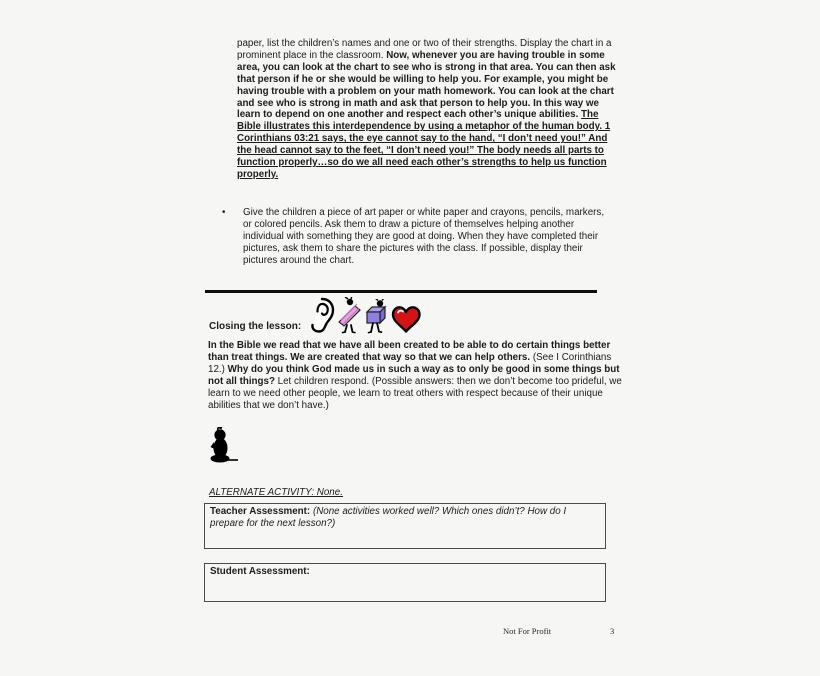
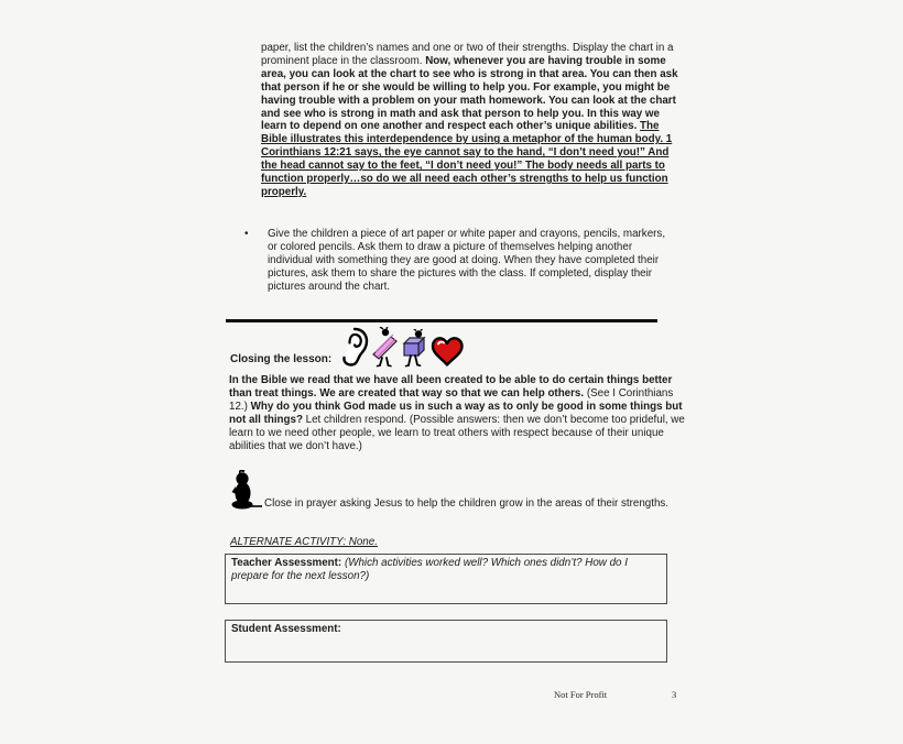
- paper, list the children’s names and one or two of their strengths. Display the chart in a prominent place in the classroom. Now, whenever you are having trouble in some area, you can look at the chart to see who is strong in that area. You can then ask that person if he or she would be willing to help you. For example, you might be having trouble with a problem on your math homework. You can look at the chart and see who is strong in math and ask that person to help you. In this way we learn to depend on one another and respect each other’s unique abilities. The Bible illustrates this interdependence by using a metaphor of the human body. 1 Corinthians 03:21 says, the eye cannot say to the hand, “I don’t need you!” And the head cannot say to the feet, “I don’t need you!” The body needs all parts to function properly…so do we all need each other’s strengths to help us function properly.
+ paper, list the children’s names and one or two of their strengths. Display the chart in a prominent place in the classroom. Now, whenever you are having trouble in some area, you can look at the chart to see who is strong in that area. You can then ask that person if he or she would be willing to help you. For example, you might be having trouble with a problem on your math homework. You can look at the chart and see who is strong in math and ask that person to help you. In this way we learn to depend on one another and respect each other’s unique abilities. The Bible illustrates this interdependence by using a metaphor of the human body. 1 Corinthians 12:21 says, the eye cannot say to the hand, “I don’t need you!” And the head cannot say to the feet, “I don’t need you!” The body needs all parts to function properly…so do we all need each other’s strengths to help us function properly.
  •
- Give the children a piece of art paper or white paper and crayons, pencils, markers, or colored pencils. Ask them to draw a picture of themselves helping another individual with something they are good at doing. When they have completed their pictures, ask them to share the pictures with the class. If possible, display their pictures around the chart.
+ Give the children a piece of art paper or white paper and crayons, pencils, markers, or colored pencils. Ask them to draw a picture of themselves helping another individual with something they are good at doing. When they have completed their pictures, ask them to share the pictures with the class. If completed, display their pictures around the chart.
  Closing the lesson:
  In the Bible we read that we have all been created to be able to do certain things better than treat things. We are created that way so that we can help others. (See I Corinthians 12.) Why do you think God made us in such a way as to only be good in some things but not all things? Let children respond. (Possible answers: then we don’t become too prideful, we learn to we need other people, we learn to treat others with respect because of their unique abilities that we don’t have.)
+ Close in prayer asking Jesus to help the children grow in the areas of their strengths.
  ALTERNATE ACTIVITY: None.
- Teacher Assessment: (None activities worked well? Which ones didn’t? How do I prepare for the next lesson?)
+ Teacher Assessment: (Which activities worked well? Which ones didn’t? How do I prepare for the next lesson?)
  Student Assessment:
  Not For Profit
  3
